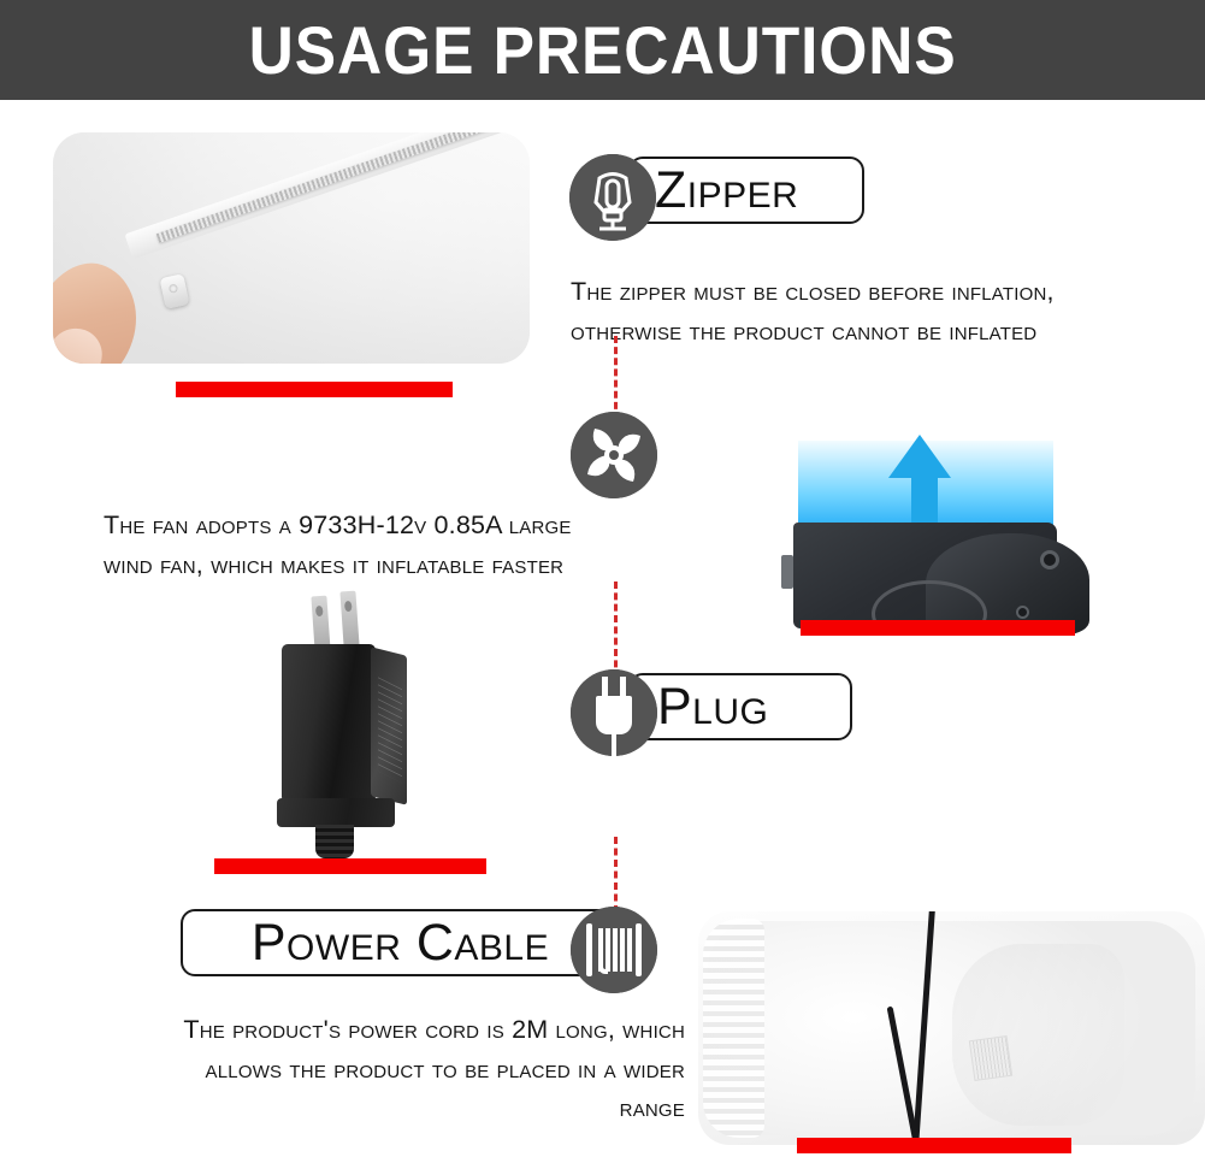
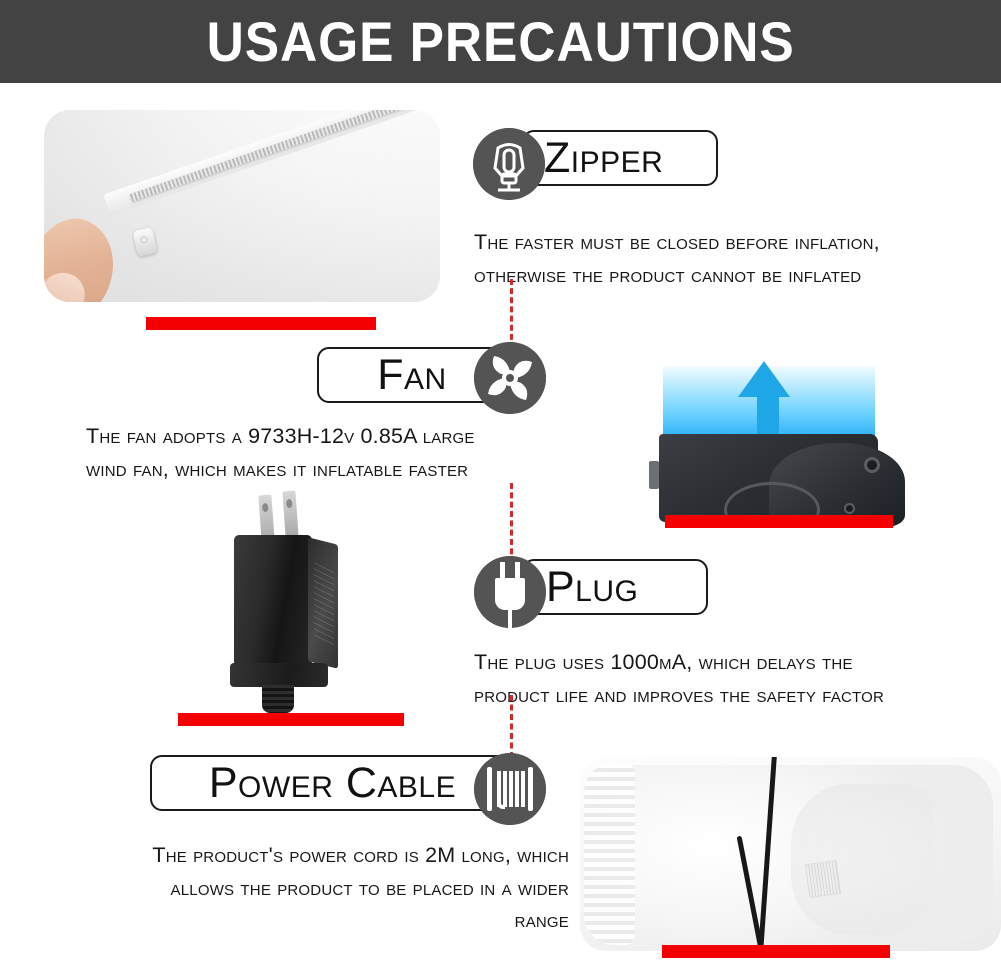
  USAGE PRECAUTIONS
  Zipper
- The zipper must be closed before inflation,
+ The faster must be closed before inflation,
  otherwise the product cannot be inflated
+ Fan
  The fan adopts a 9733H-12v 0.85A large
  wind fan, which makes it inflatable faster
  Plug
+ The plug uses 1000mA, which delays the
+ product life and improves the safety factor
  Power Cable
  The product's power cord is 2M long, which
  allows the product to be placed in a wider
  range
